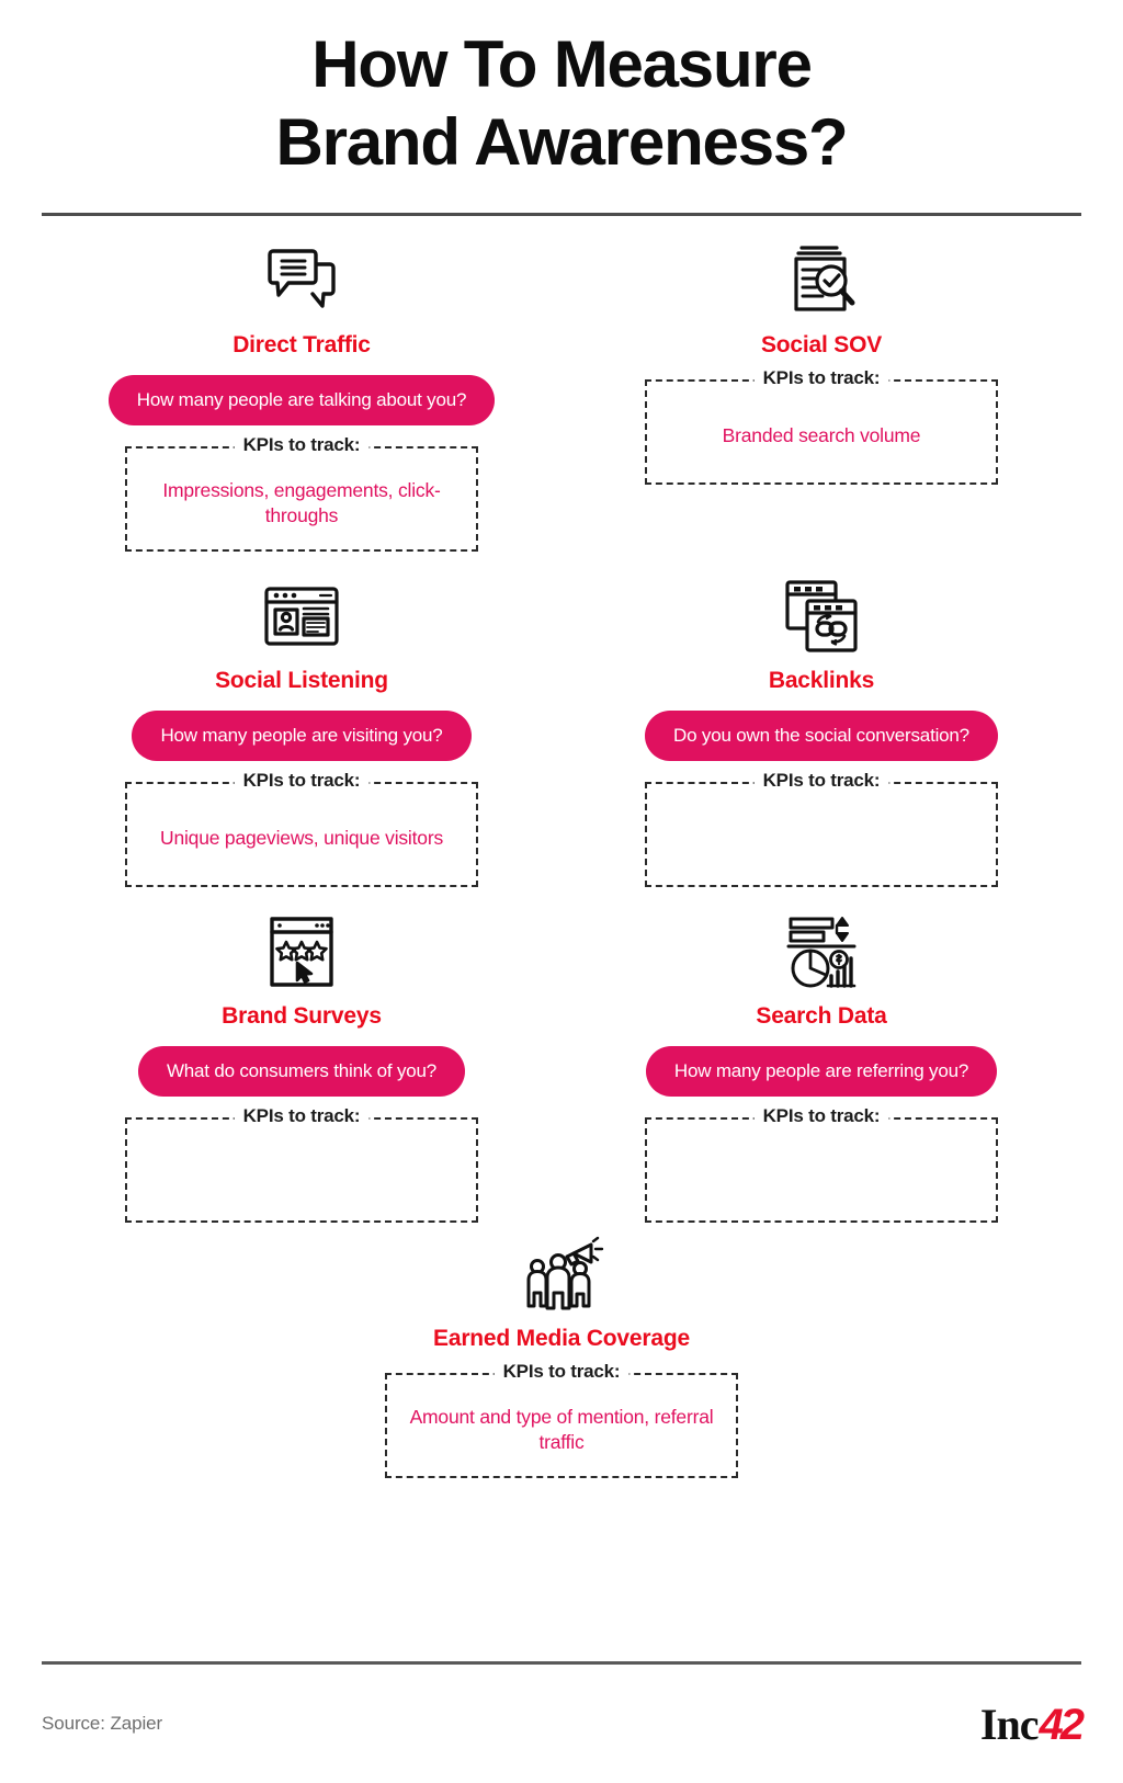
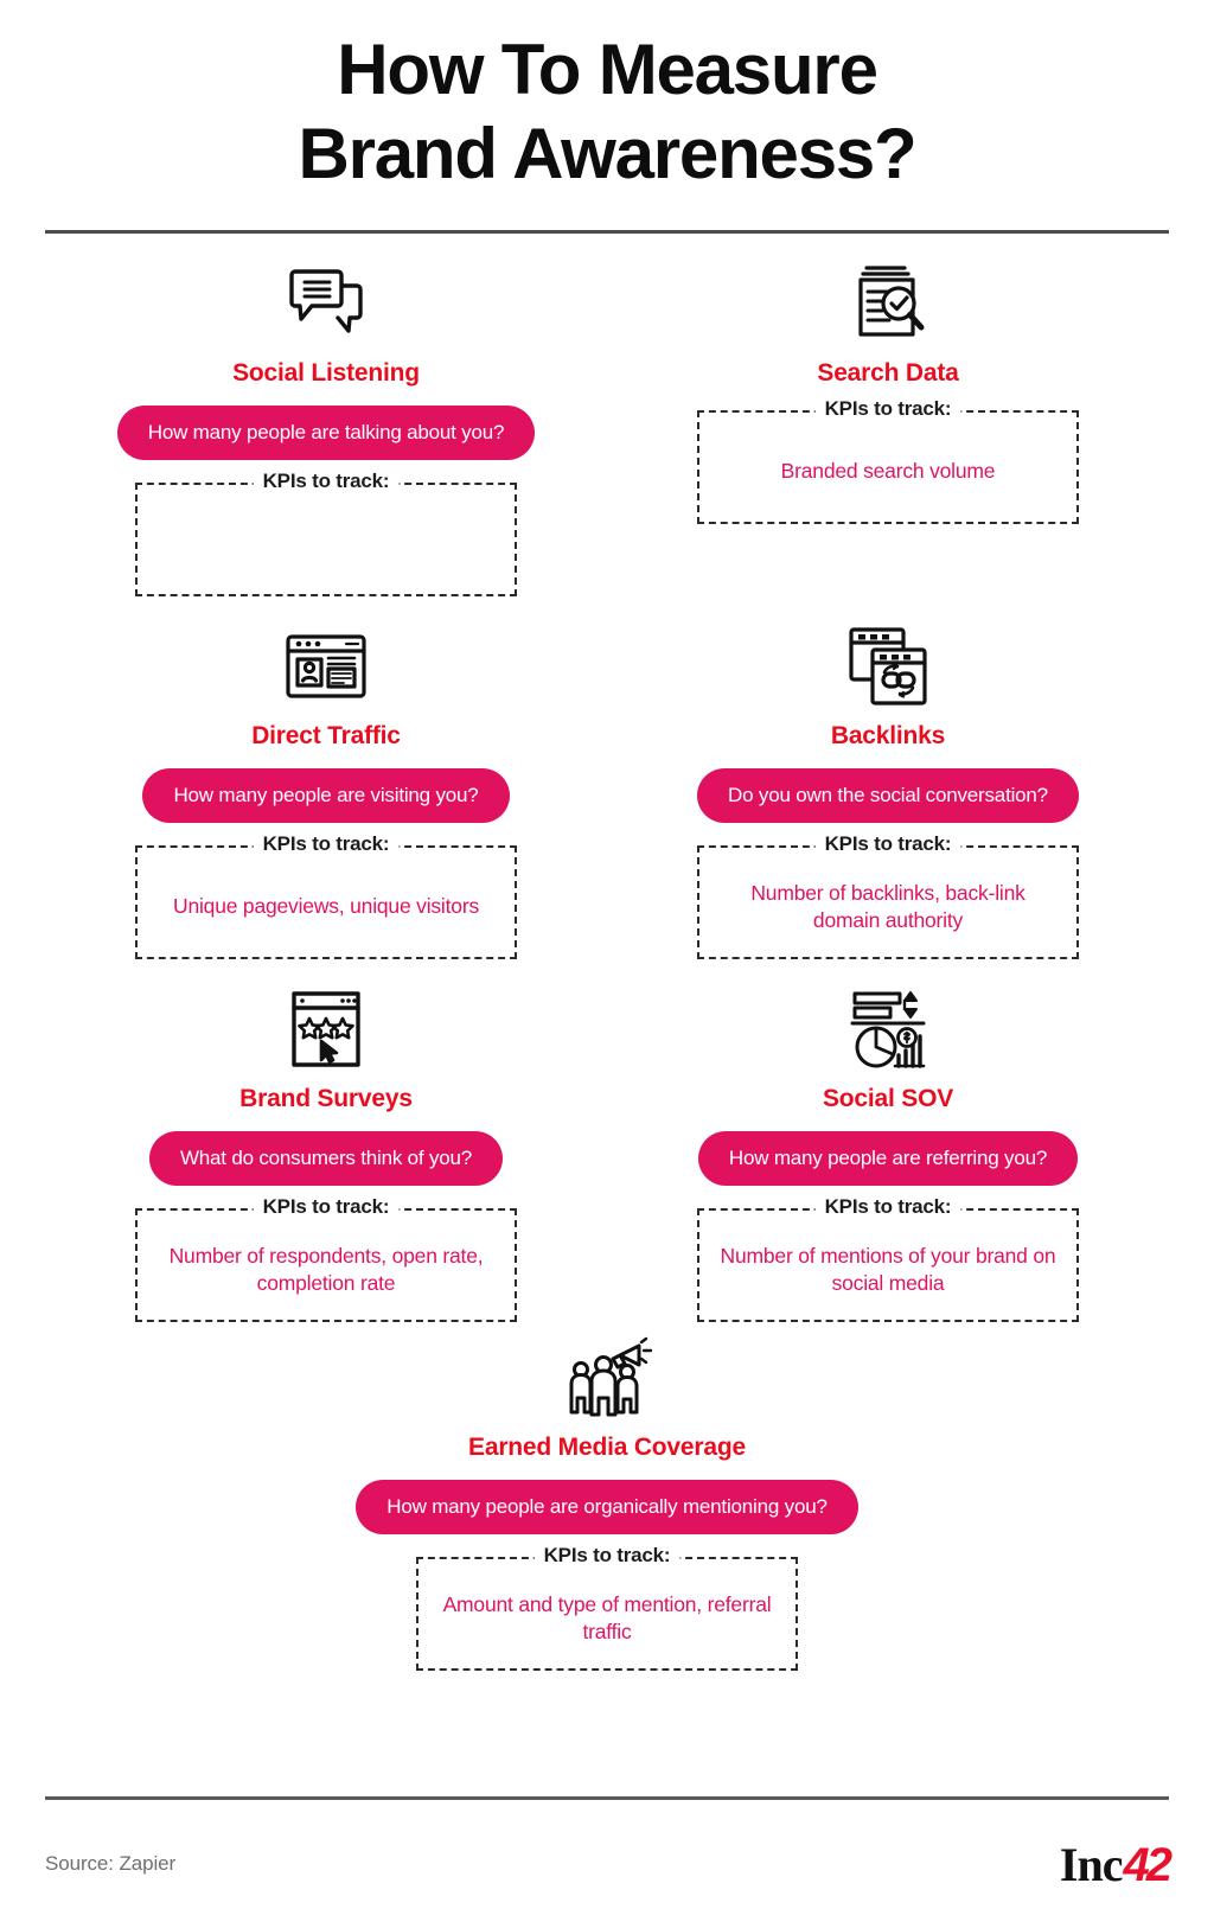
  How To Measure
  Brand Awareness?
- Direct Traffic
+ Social Listening
  How many people are talking about you?
  KPIs to track:
- Impressions, engagements, click-throughs
- Social SOV
+ Search Data
  KPIs to track:
  Branded search volume
- Social Listening
+ Direct Traffic
  How many people are visiting you?
  KPIs to track:
  Unique pageviews, unique visitors
  Backlinks
  Do you own the social conversation?
  KPIs to track:
+ Number of backlinks, back-link domain authority
  Brand Surveys
  What do consumers think of you?
  KPIs to track:
+ Number of respondents, open rate, completion rate
- Search Data
+ Social SOV
  How many people are referring you?
  KPIs to track:
+ Number of mentions of your brand on social media
  Earned Media Coverage
+ How many people are organically mentioning you?
  KPIs to track:
  Amount and type of mention, referral traffic
  Source: Zapier
  Inc
  42
